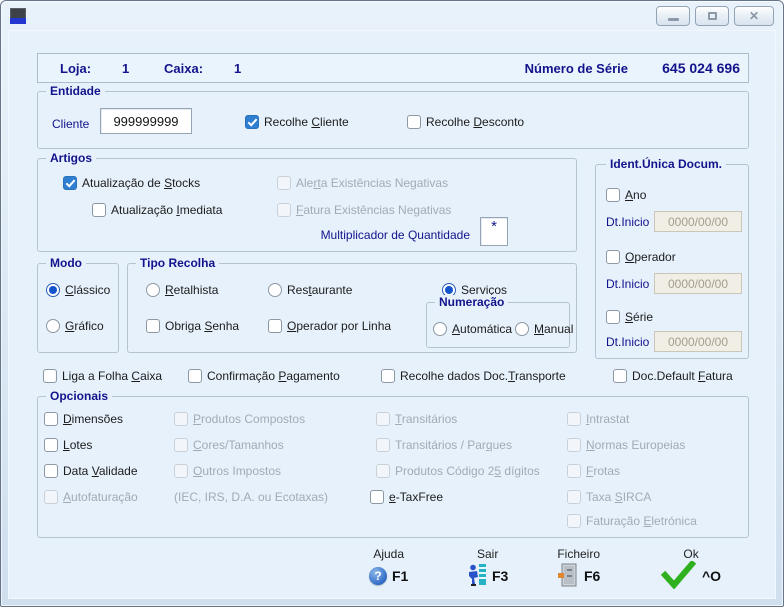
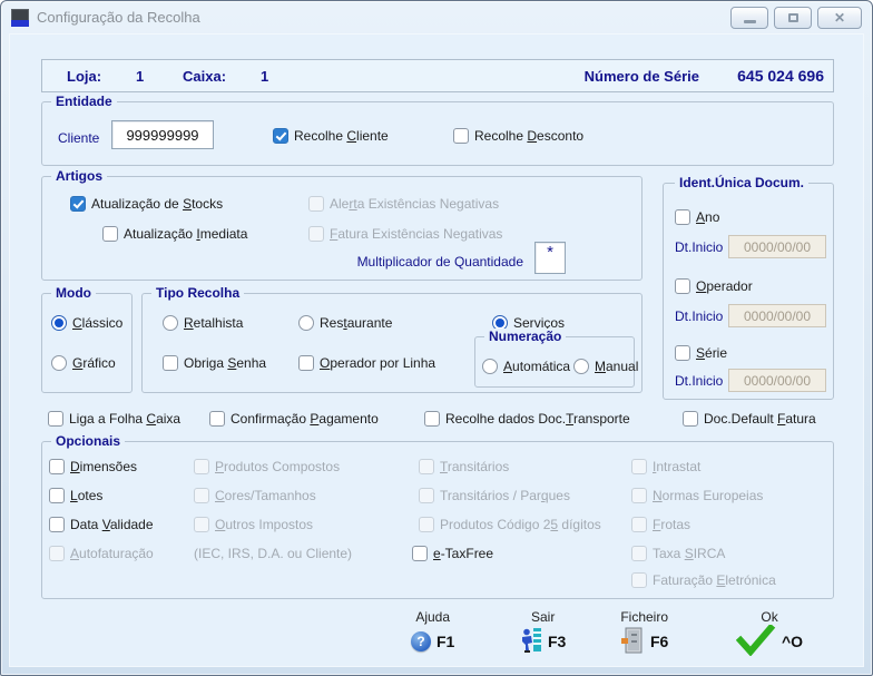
+ Configuração da Recolha
  ✕
  Loja:
  1
  Caixa:
  1
  Número de Série
  645 024 696
  Entidade
  Cliente
  999999999
  Recolhe Cliente
  Recolhe Desconto
  Artigos
  Atualização de Stocks
  Atualização Imediata
  Alerta Existências Negativas
  Fatura Existências Negativas
  Multiplicador de Quantidade
  *
  Ident.Única Docum.
  Ano
  Dt.Inicio
  0000/00/00
  Operador
  Dt.Inicio
  0000/00/00
  Série
  Dt.Inicio
  0000/00/00
  Modo
  Clássico
  Gráfico
  Tipo Recolha
  Retalhista
  Restaurante
  Serviços
  Obriga Senha
  Operador por Linha
  Numeração
  Automática
  Manual
  Liga a Folha Caixa
  Confirmação Pagamento
  Recolhe dados Doc.Transporte
  Doc.Default Fatura
  Opcionais
  Dimensões
  Lotes
  Data Validade
  Autofaturação
  Produtos Compostos
  Cores/Tamanhos
  Outros Impostos
- (IEC, IRS, D.A. ou Ecotaxas)
+ (IEC, IRS, D.A. ou Cliente)
  Transitários
  Transitários / Parques
  Produtos Código 25 dígitos
  e-TaxFree
  Intrastat
  Normas Europeias
  Frotas
  Taxa SIRCA
  Faturação Eletrónica
  Ajuda
  ?
  F1
  Sair
  F3
  Ficheiro
  F6
  Ok
  ^O
